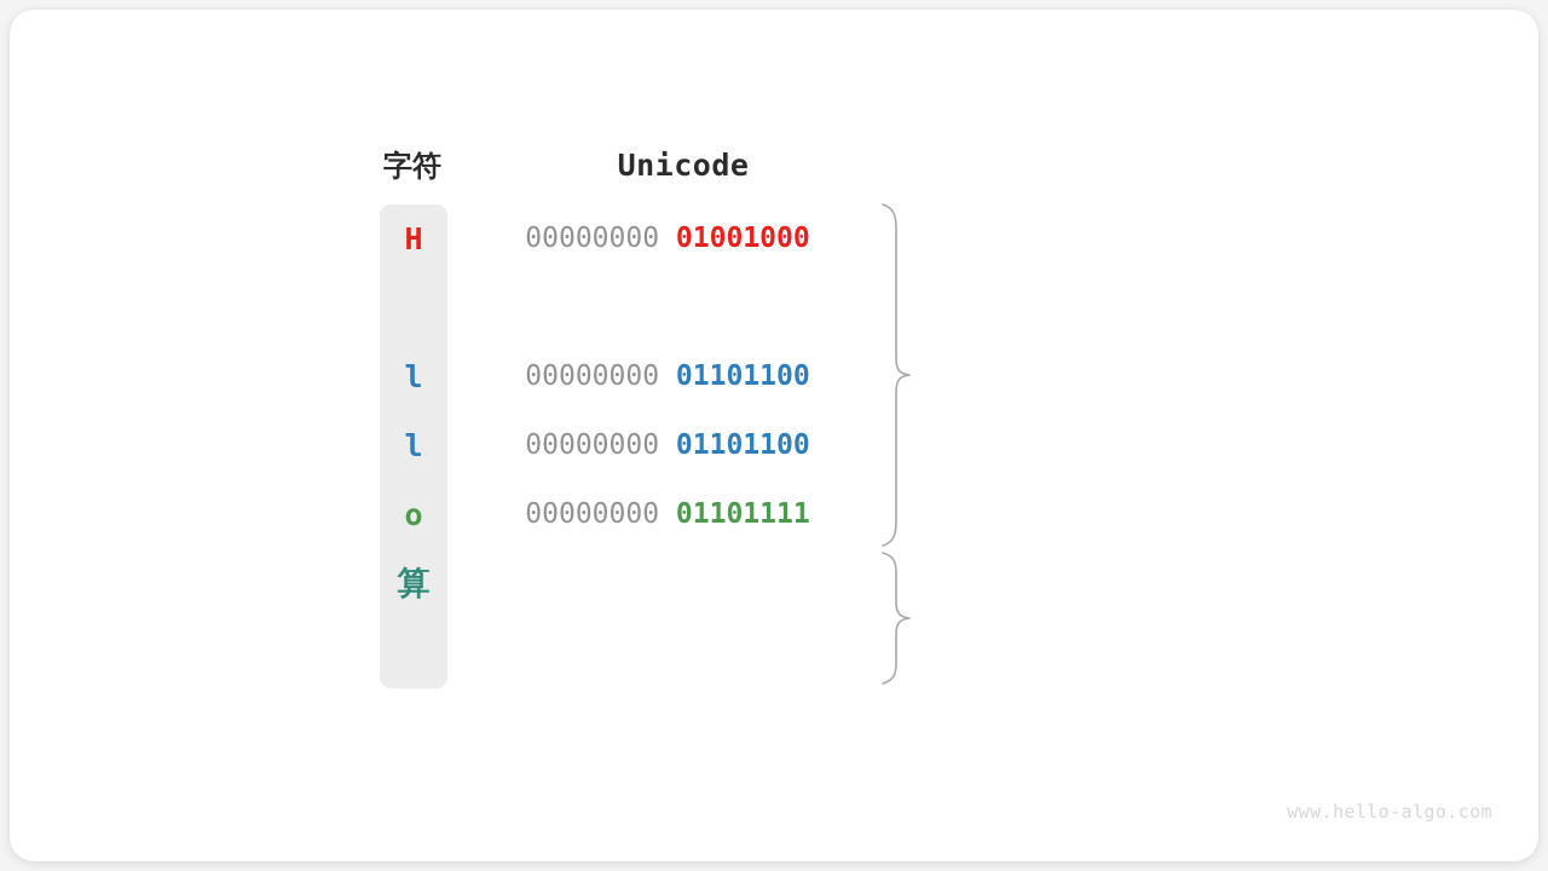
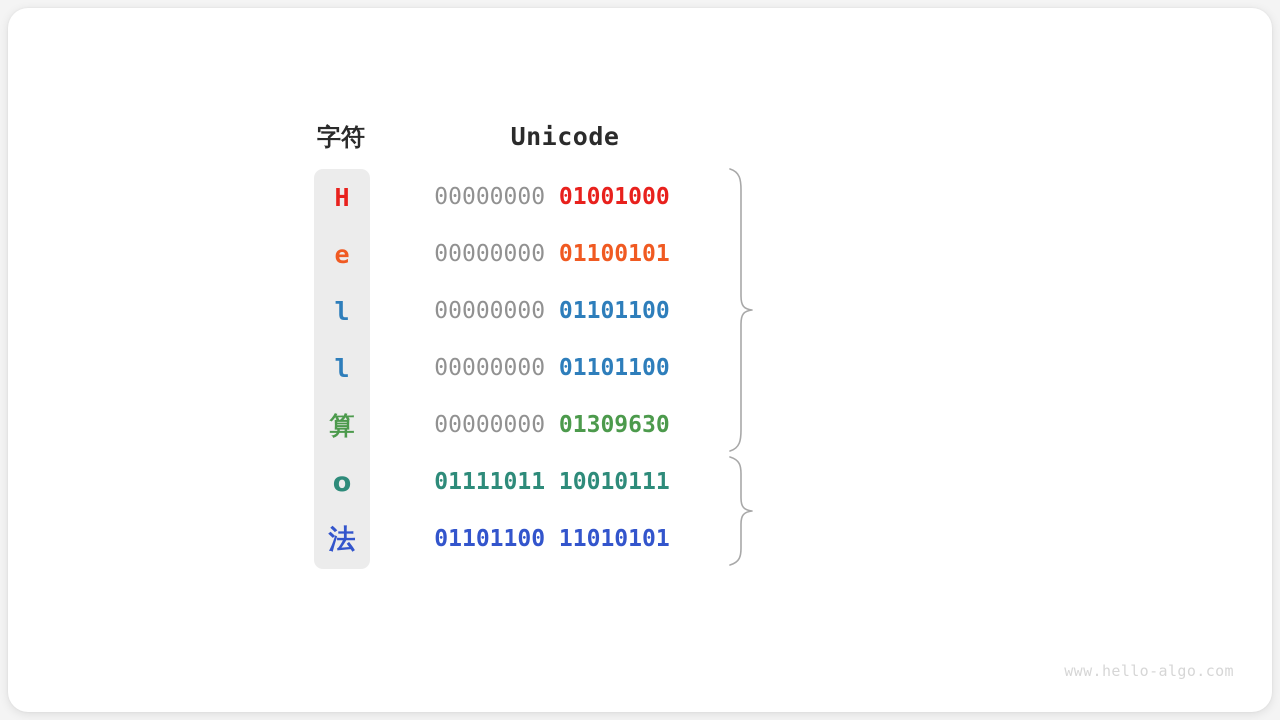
  字符
  Unicode
  H
  00000000 01001000
+ e
+ 00000000 01100101
  l
  00000000 01101100
  l
  00000000 01101100
- o
+ 算
- 00000000 01101111
+ 00000000 01309630
- 算
+ o
+ 01111011 10010111
+ 法
+ 01101100 11010101
  www.hello-algo.com
